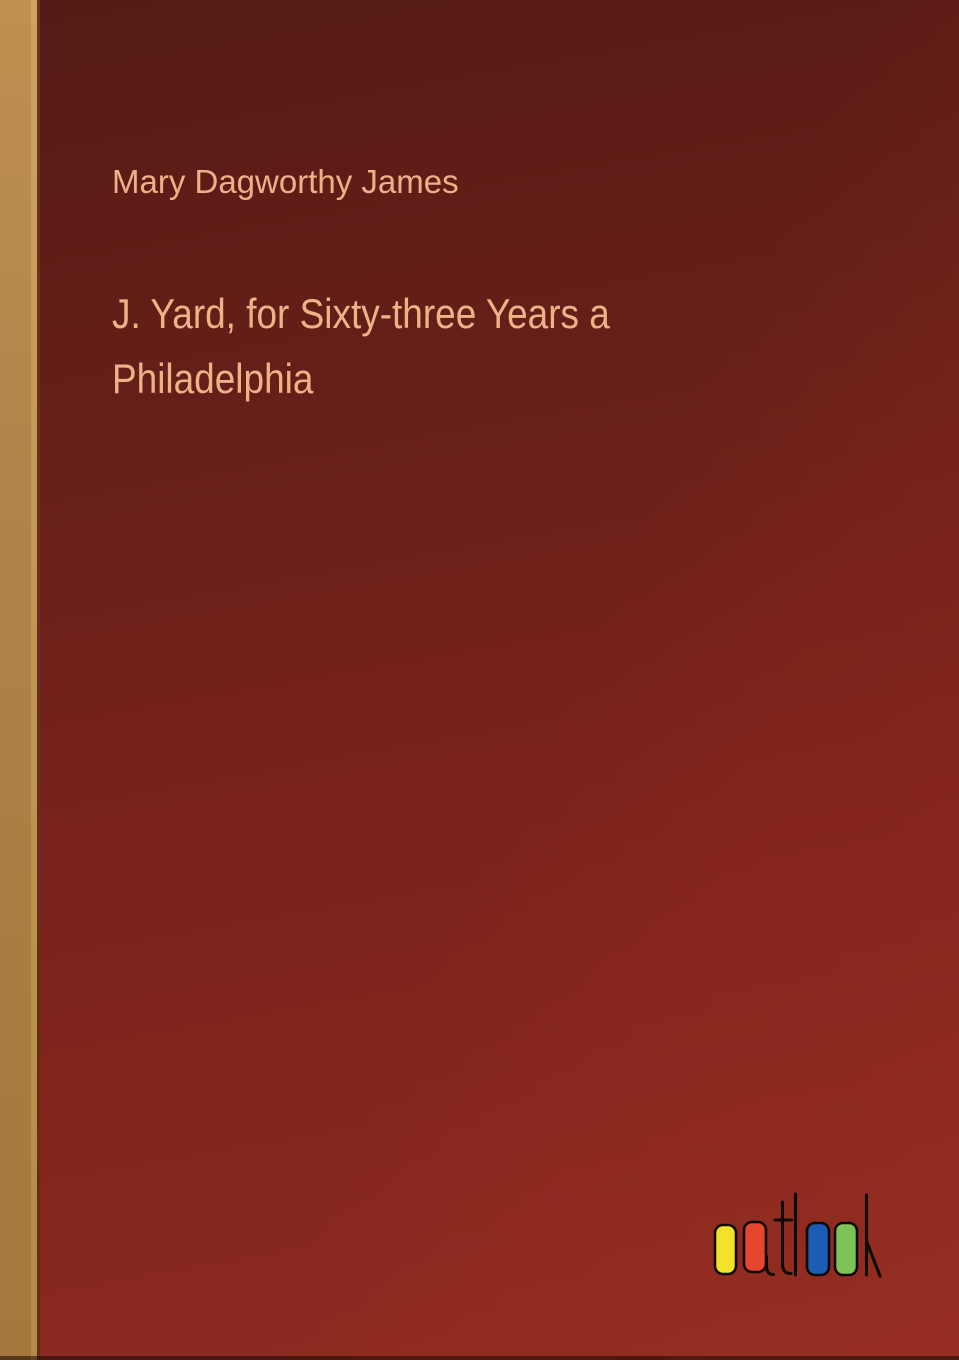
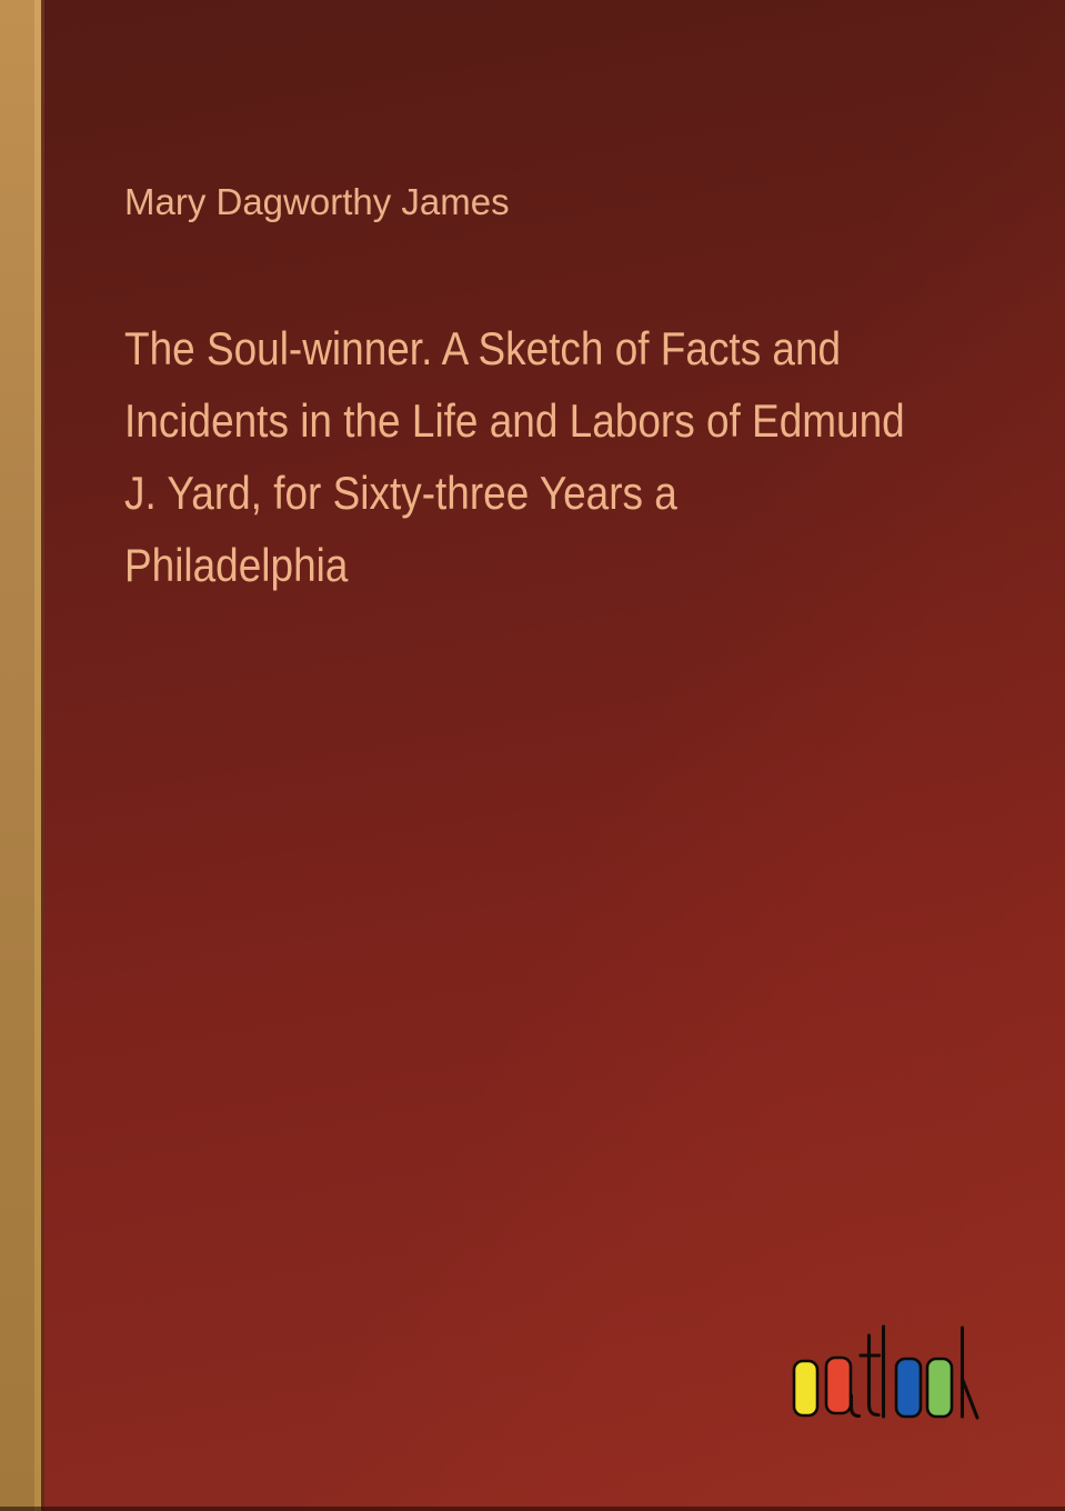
  Mary Dagworthy James
+ The Soul-winner. A Sketch of Facts and
+ Incidents in the Life and Labors of Edmund
  J. Yard, for Sixty-three Years a
  Philadelphia
